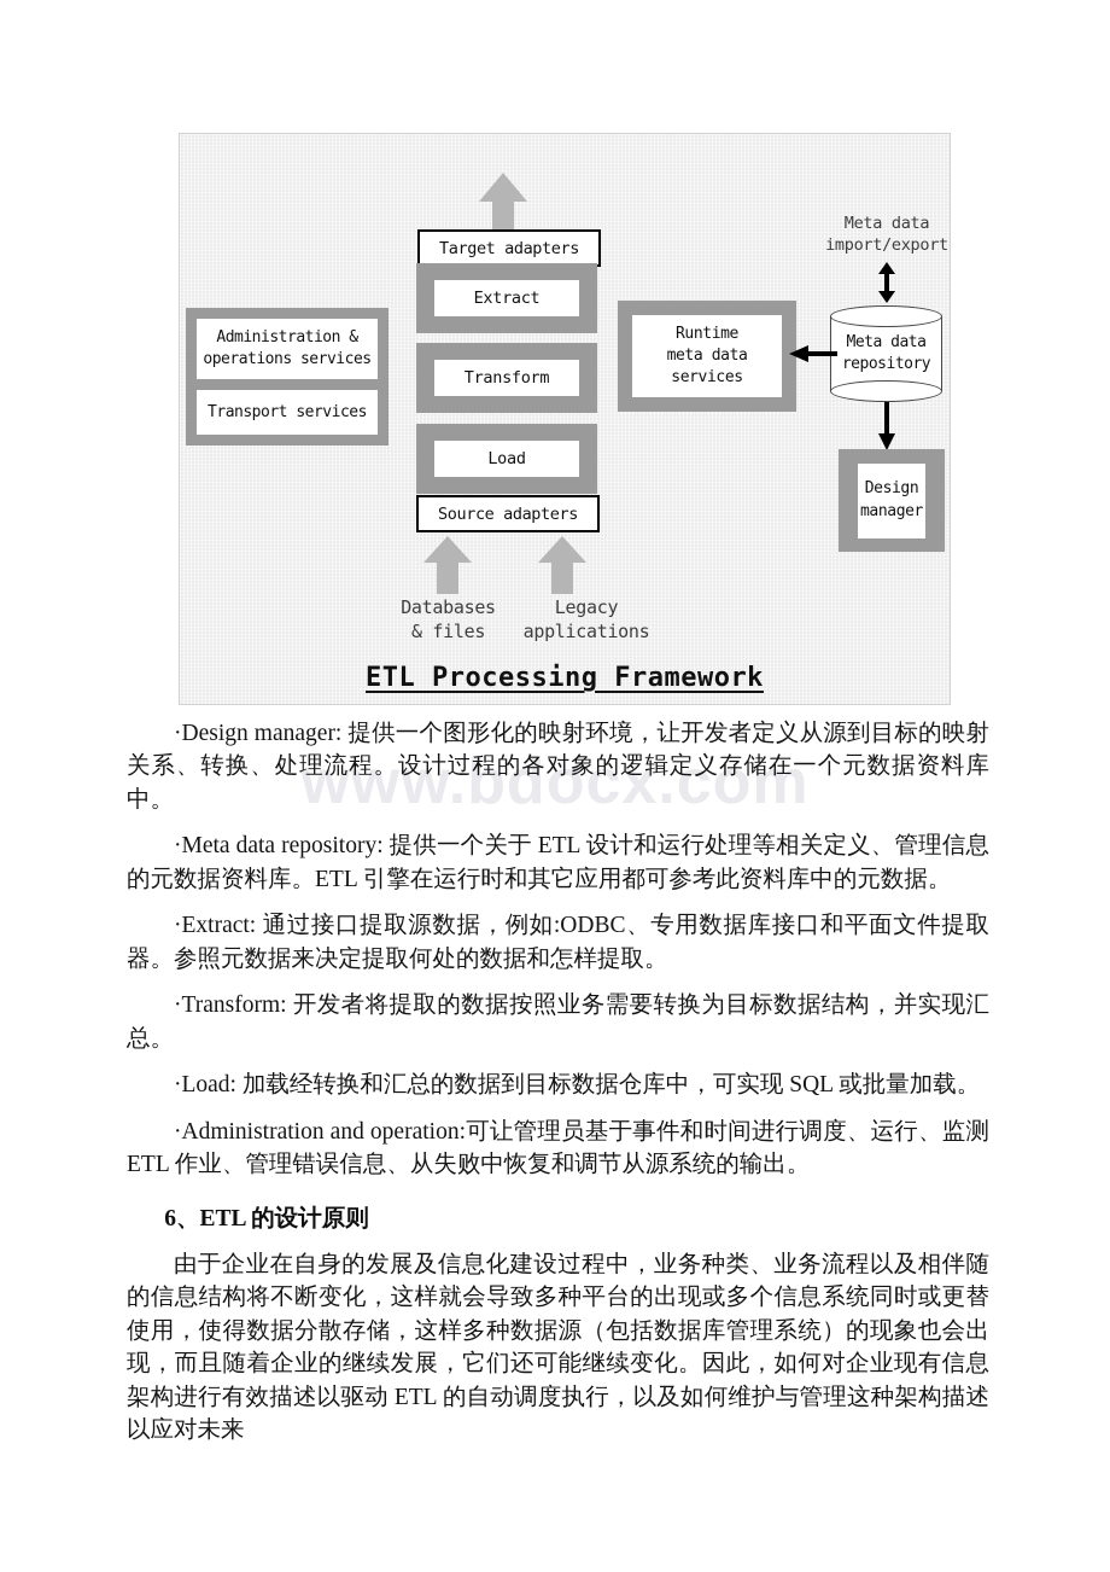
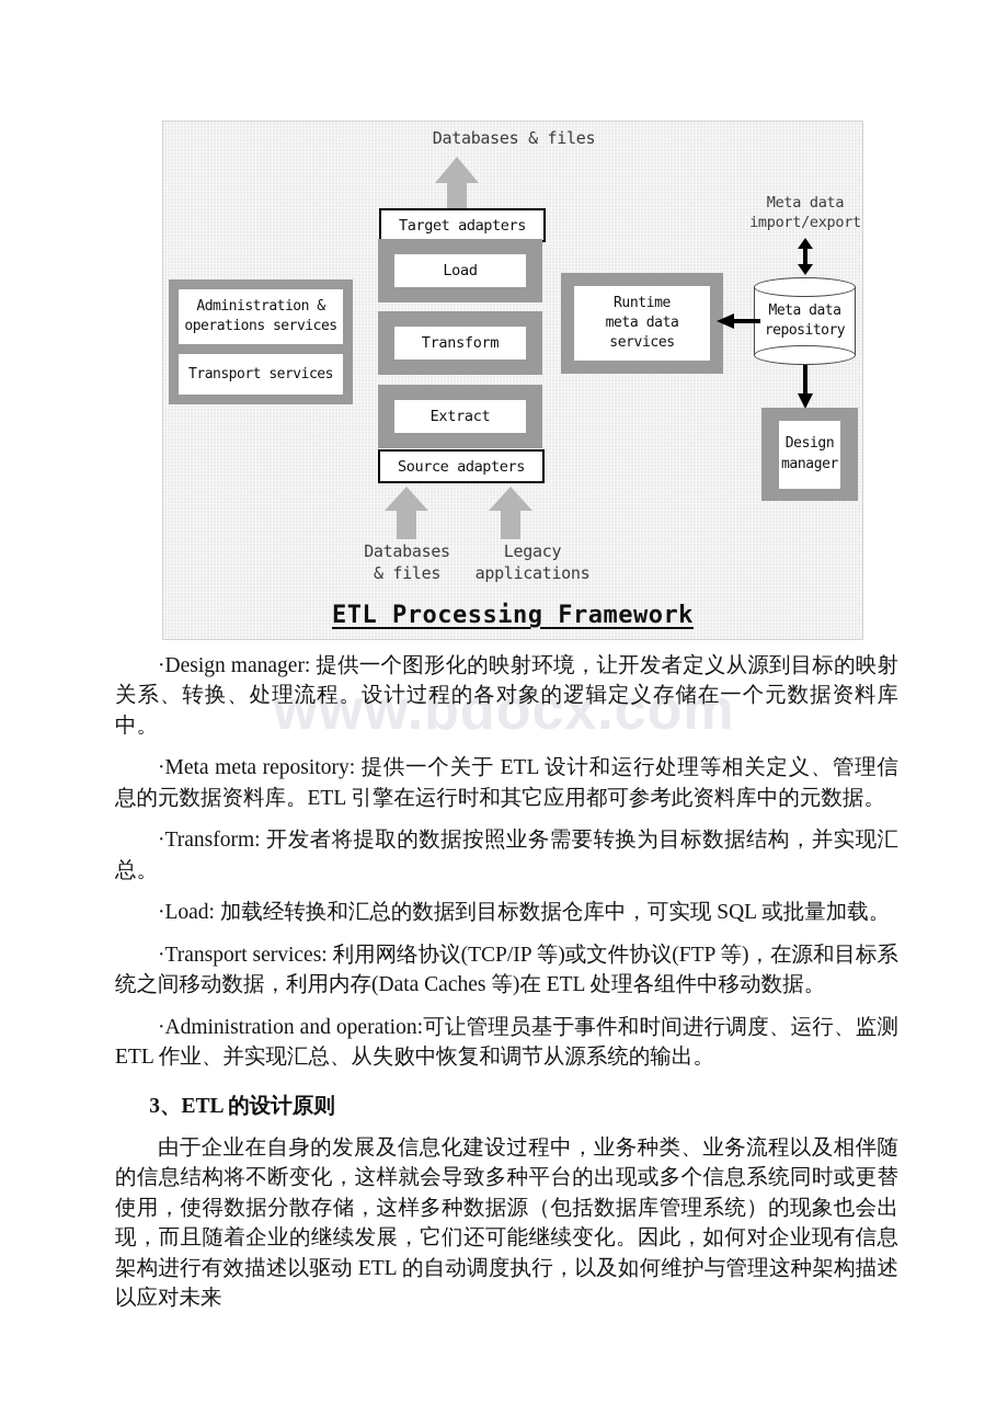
  www.bdocx.com
+ Databases & files
  Target adapters
- Extract
+ Load
  Transform
- Load
+ Extract
  Source adapters
  Administration &
  operations services
  Transport services
  Runtime
  meta data
  services
  Meta data
  import/export
  Meta data
  repository
  Design
  manager
  Databases
  & files
  Legacy
  applications
  ETL Processing Framework
  ·Design manager: 提供一个图形化的映射环境，让开发者定义从源到目标的映射关系、转换、处理流程。设计过程的各对象的逻辑定义存储在一个元数据资料库中。
- ·Meta data repository: 提供一个关于 ETL 设计和运行处理等相关定义、管理信息的元数据资料库。ETL 引擎在运行时和其它应用都可参考此资料库中的元数据。
+ ·Meta meta repository: 提供一个关于 ETL 设计和运行处理等相关定义、管理信息的元数据资料库。ETL 引擎在运行时和其它应用都可参考此资料库中的元数据。
- ·Extract: 通过接口提取源数据，例如:ODBC、专用数据库接口和平面文件提取器。参照元数据来决定提取何处的数据和怎样提取。
  ·Transform: 开发者将提取的数据按照业务需要转换为目标数据结构，并实现汇总。
  ·Load: 加载经转换和汇总的数据到目标数据仓库中，可实现 SQL 或批量加载。
+ ·Transport services: 利用网络协议(TCP/IP 等)或文件协议(FTP 等)，在源和目标系统之间移动数据，利用内存(Data Caches 等)在 ETL 处理各组件中移动数据。
- ·Administration and operation:可让管理员基于事件和时间进行调度、运行、监测 ETL 作业、管理错误信息、从失败中恢复和调节从源系统的输出。
+ ·Administration and operation:可让管理员基于事件和时间进行调度、运行、监测 ETL 作业、并实现汇总、从失败中恢复和调节从源系统的输出。
- 6、ETL 的设计原则
+ 3、ETL 的设计原则
  由于企业在自身的发展及信息化建设过程中，业务种类、业务流程以及相伴随的信息结构将不断变化，这样就会导致多种平台的出现或多个信息系统同时或更替使用，使得数据分散存储，这样多种数据源（包括数据库管理系统）的现象也会出现，而且随着企业的继续发展，它们还可能继续变化。因此，如何对企业现有信息架构进行有效描述以驱动 ETL 的自动调度执行，以及如何维护与管理这种架构描述以应对未来
